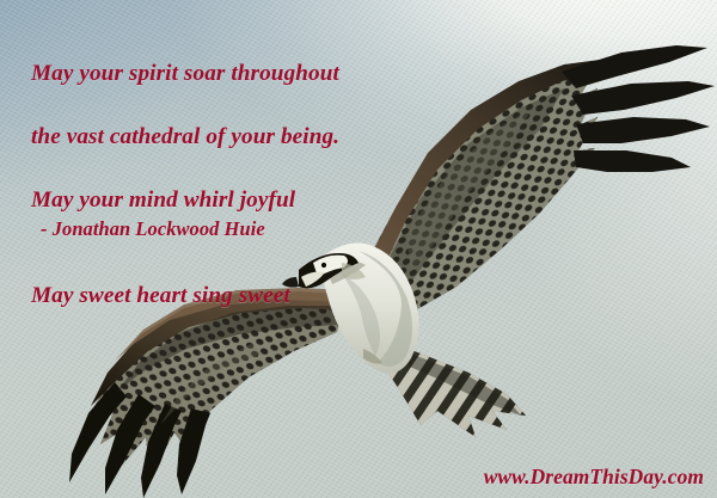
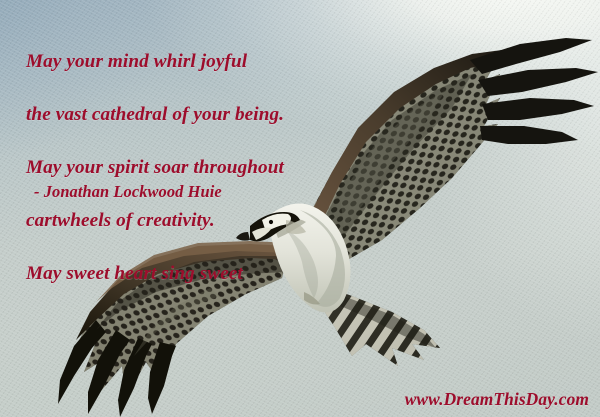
- May your spirit soar throughout
+ May your mind whirl joyful
  the vast cathedral of your being.
- May your mind whirl joyful
+ May your spirit soar throughout
+ cartwheels of creativity.
  May sweet heart sing sweet
  - Jonathan Lockwood Huie
  www.DreamThisDay.com
